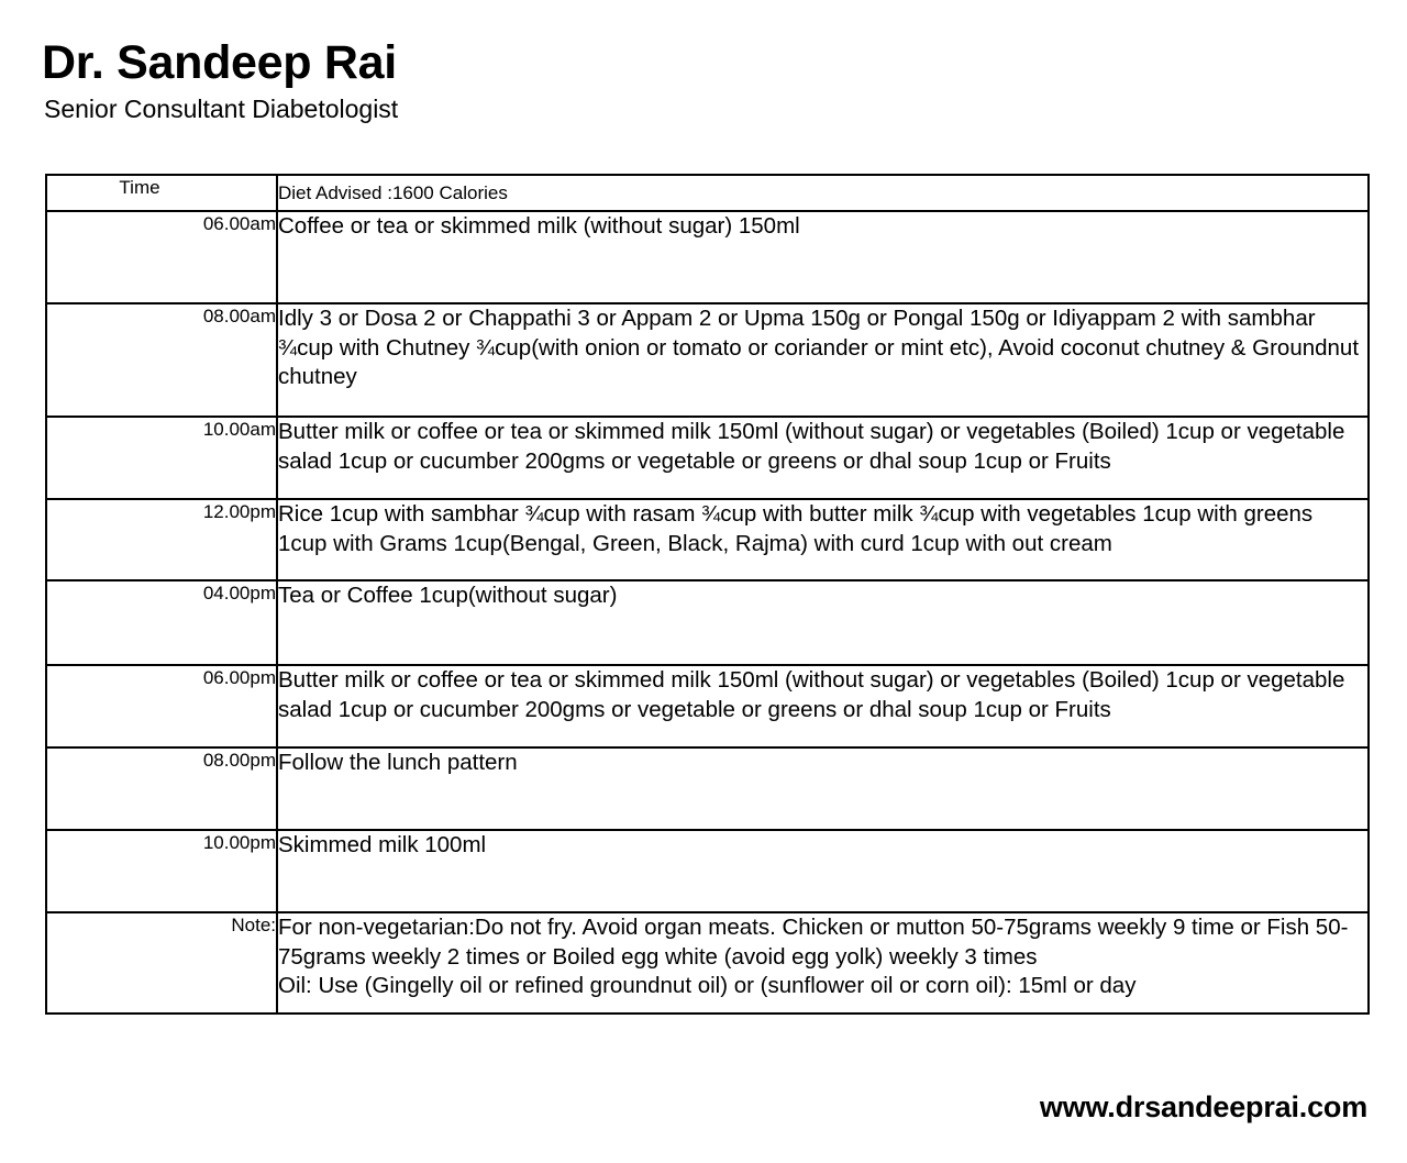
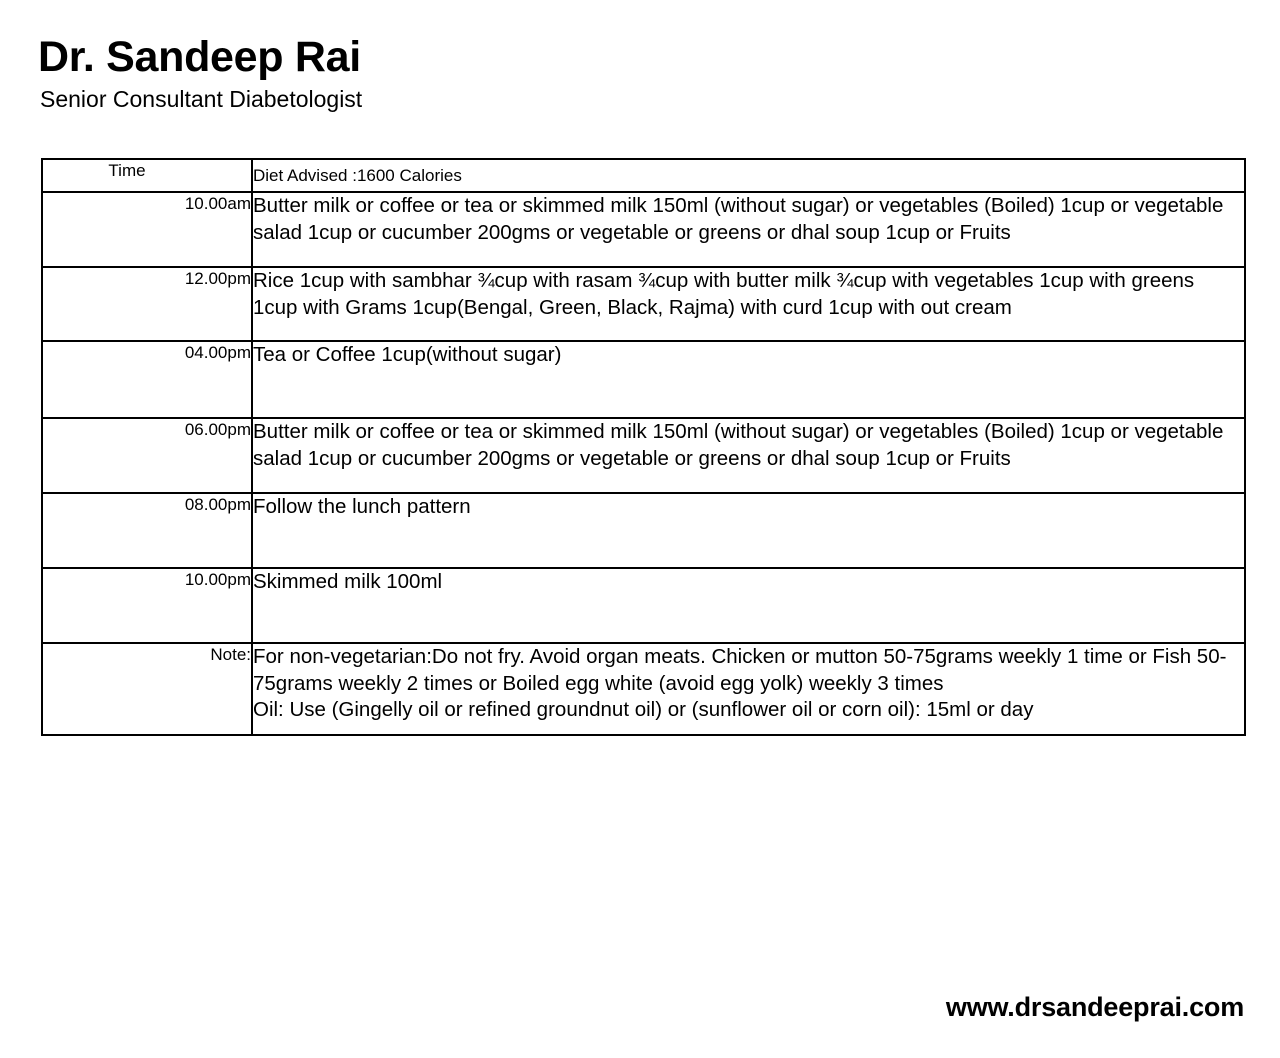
  Dr. Sandeep Rai
  Senior Consultant Diabetologist
  Time	Diet Advised :1600 Calories
- 06.00am	Coffee or tea or skimmed milk (without sugar) 150ml
- 08.00am	Idly 3 or Dosa 2 or Chappathi 3 or Appam 2 or Upma 150g or Pongal 150g or Idiyappam 2 with sambhar ¾cup with Chutney ¾cup(with onion or tomato or coriander or mint etc), Avoid coconut chutney & Groundnut chutney
  10.00am	Butter milk or coffee or tea or skimmed milk 150ml (without sugar) or vegetables (Boiled) 1cup or vegetable salad 1cup or cucumber 200gms or vegetable or greens or dhal soup 1cup or Fruits
  12.00pm	Rice 1cup with sambhar ¾cup with rasam ¾cup with butter milk ¾cup with vegetables 1cup with greens 1cup with Grams 1cup(Bengal, Green, Black, Rajma) with curd 1cup with out cream
  04.00pm	Tea or Coffee 1cup(without sugar)
  06.00pm	Butter milk or coffee or tea or skimmed milk 150ml (without sugar) or vegetables (Boiled) 1cup or vegetable salad 1cup or cucumber 200gms or vegetable or greens or dhal soup 1cup or Fruits
  08.00pm	Follow the lunch pattern
  10.00pm	Skimmed milk 100ml
- Note:	For non-vegetarian:Do not fry. Avoid organ meats. Chicken or mutton 50-75grams weekly 9 time or Fish 50-75grams weekly 2 times or Boiled egg white (avoid egg yolk) weekly 3 times Oil: Use (Gingelly oil or refined groundnut oil) or (sunflower oil or corn oil): 15ml or day
+ Note:	For non-vegetarian:Do not fry. Avoid organ meats. Chicken or mutton 50-75grams weekly 1 time or Fish 50-75grams weekly 2 times or Boiled egg white (avoid egg yolk) weekly 3 times Oil: Use (Gingelly oil or refined groundnut oil) or (sunflower oil or corn oil): 15ml or day
  www.drsandeeprai.com
